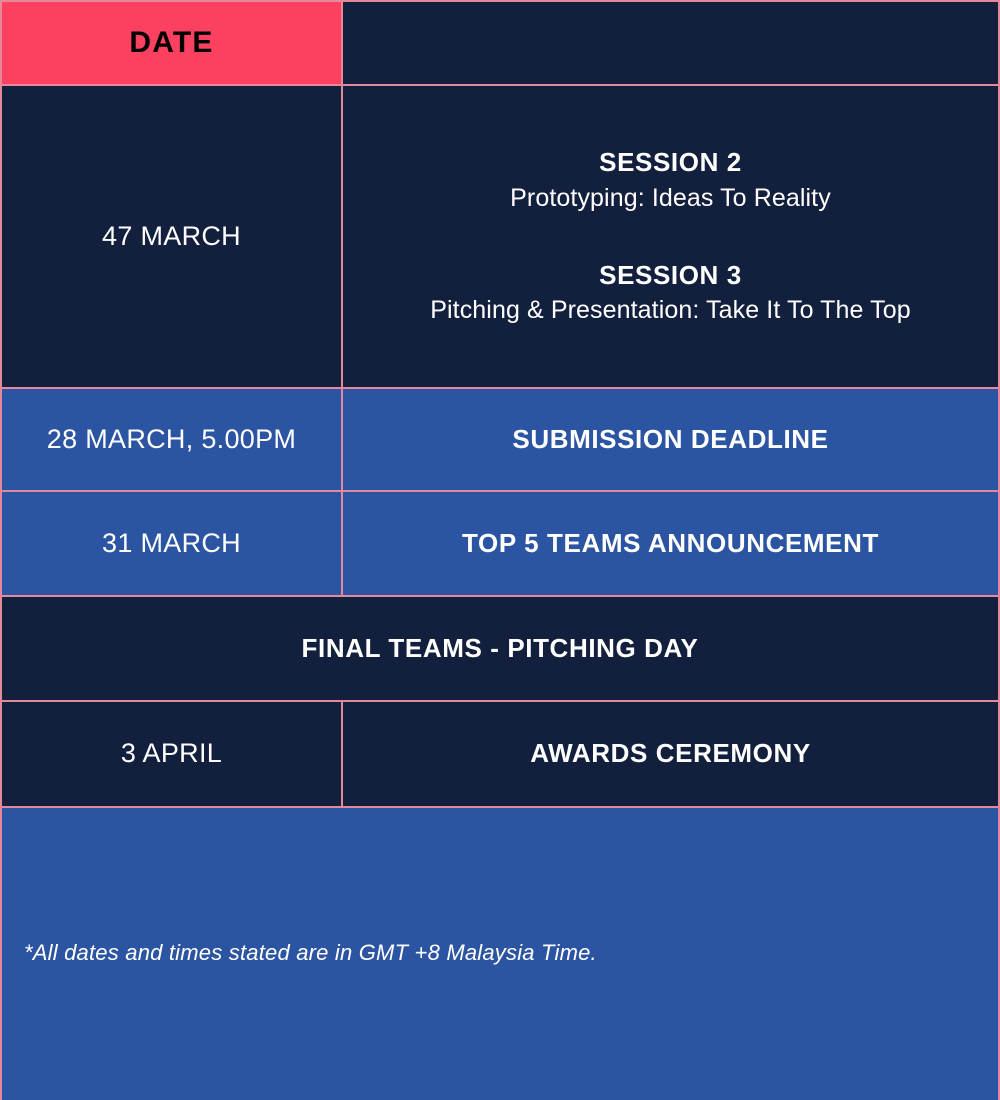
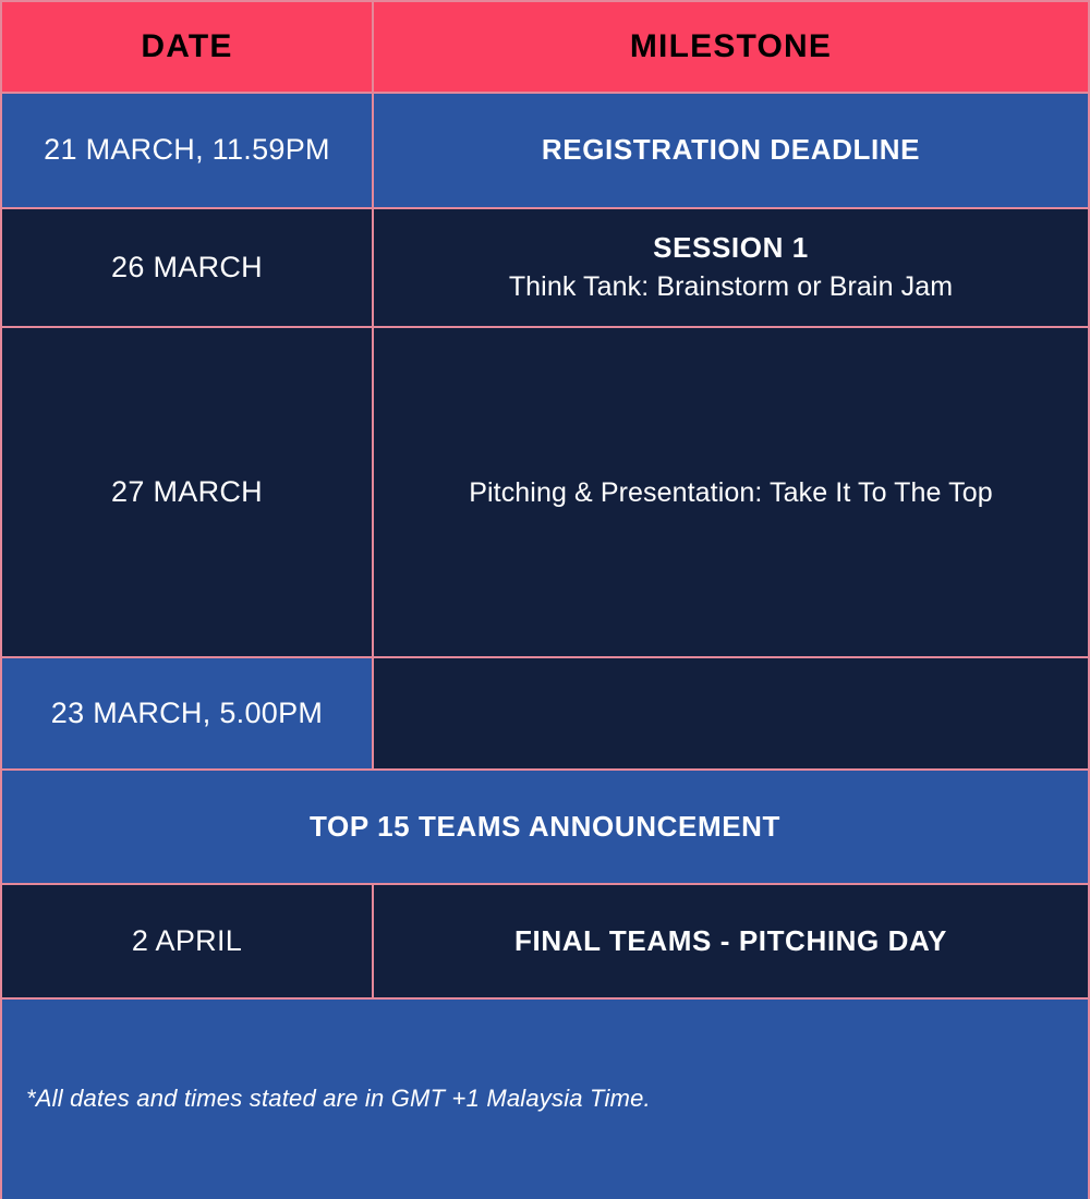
  DATE
+ MILESTONE
+ 21 MARCH, 11.59PM
+ REGISTRATION DEADLINE
+ 26 MARCH
+ SESSION 1
+ Think Tank: Brainstorm or Brain Jam
- 47 MARCH
+ 27 MARCH
- SESSION 2
- Prototyping: Ideas To Reality
- SESSION 3
  Pitching & Presentation: Take It To The Top
- 28 MARCH, 5.00PM
+ 23 MARCH, 5.00PM
- SUBMISSION DEADLINE
- 31 MARCH
- TOP 5 TEAMS ANNOUNCEMENT
+ TOP 15 TEAMS ANNOUNCEMENT
+ 2 APRIL
  FINAL TEAMS - PITCHING DAY
- 3 APRIL
- AWARDS CEREMONY
- *All dates and times stated are in GMT +8 Malaysia Time.
+ *All dates and times stated are in GMT +1 Malaysia Time.
